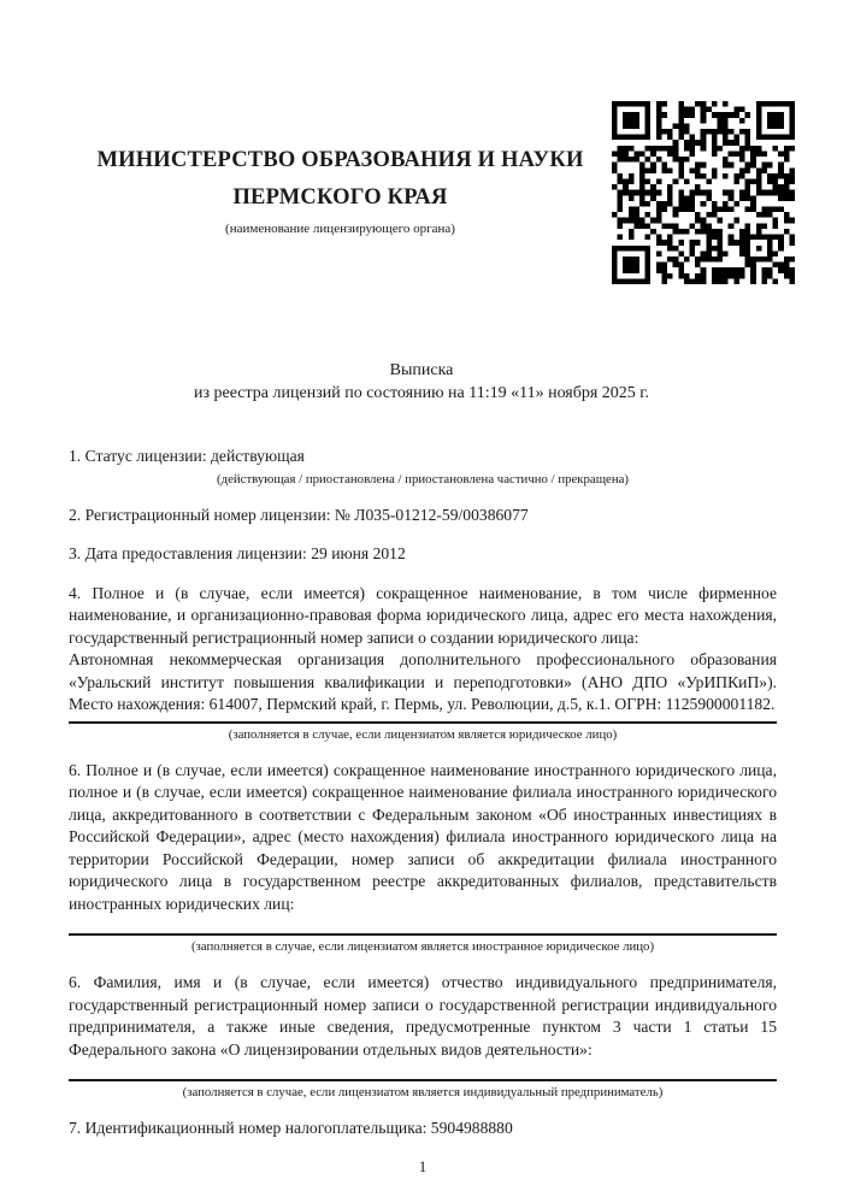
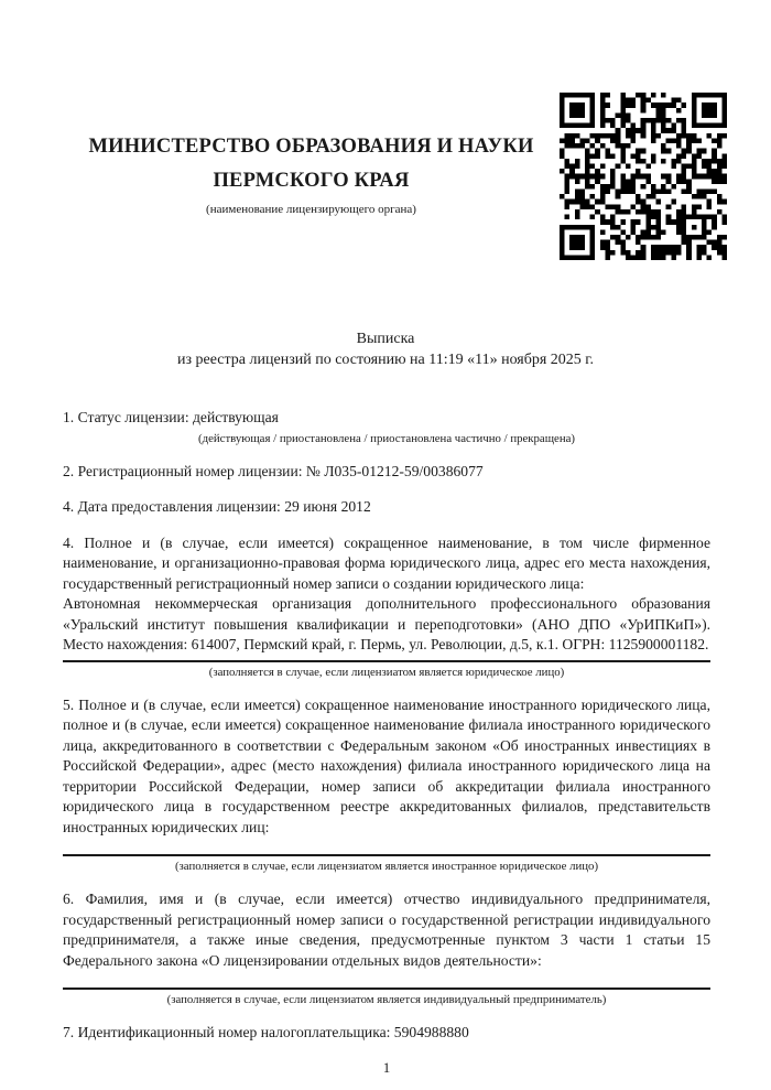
  МИНИСТЕРСТВО ОБРАЗОВАНИЯ И НАУКИ
  ПЕРМСКОГО КРАЯ
  (наименование лицензирующего органа)
  Выписка
  из реестра лицензий по состоянию на 11:19 «11» ноября 2025 г.
  1. Статус лицензии: действующая
  (действующая / приостановлена / приостановлена частично / прекращена)
  2. Регистрационный номер лицензии: № Л035-01212-59/00386077
- 3. Дата предоставления лицензии: 29 июня 2012
+ 4. Дата предоставления лицензии: 29 июня 2012
  4. Полное и (в случае, если имеется) сокращенное наименование, в том числе фирменное наименование, и организационно-правовая форма юридического лица, адрес его места нахождения, государственный регистрационный номер записи о создании юридического лица:
  Автономная некоммерческая организация дополнительного профессионального образования «Уральский институт повышения квалификации и переподготовки» (АНО ДПО «УрИПКиП»). Место нахождения: 614007, Пермский край, г. Пермь, ул. Революции, д.5, к.1. ОГРН: 1125900001182.
  (заполняется в случае, если лицензиатом является юридическое лицо)
- 6. Полное и (в случае, если имеется) сокращенное наименование иностранного юридического лица, полное и (в случае, если имеется) сокращенное наименование филиала иностранного юридического лица, аккредитованного в соответствии с Федеральным законом «Об иностранных инвестициях в Российской Федерации», адрес (место нахождения) филиала иностранного юридического лица на территории Российской Федерации, номер записи об аккредитации филиала иностранного юридического лица в государственном реестре аккредитованных филиалов, представительств иностранных юридических лиц:
+ 5. Полное и (в случае, если имеется) сокращенное наименование иностранного юридического лица, полное и (в случае, если имеется) сокращенное наименование филиала иностранного юридического лица, аккредитованного в соответствии с Федеральным законом «Об иностранных инвестициях в Российской Федерации», адрес (место нахождения) филиала иностранного юридического лица на территории Российской Федерации, номер записи об аккредитации филиала иностранного юридического лица в государственном реестре аккредитованных филиалов, представительств иностранных юридических лиц:
  (заполняется в случае, если лицензиатом является иностранное юридическое лицо)
  6. Фамилия, имя и (в случае, если имеется) отчество индивидуального предпринимателя, государственный регистрационный номер записи о государственной регистрации индивидуального предпринимателя, а также иные сведения, предусмотренные пунктом 3 части 1 статьи 15 Федерального закона «О лицензировании отдельных видов деятельности»:
  (заполняется в случае, если лицензиатом является индивидуальный предприниматель)
  7. Идентификационный номер налогоплательщика: 5904988880
  1
